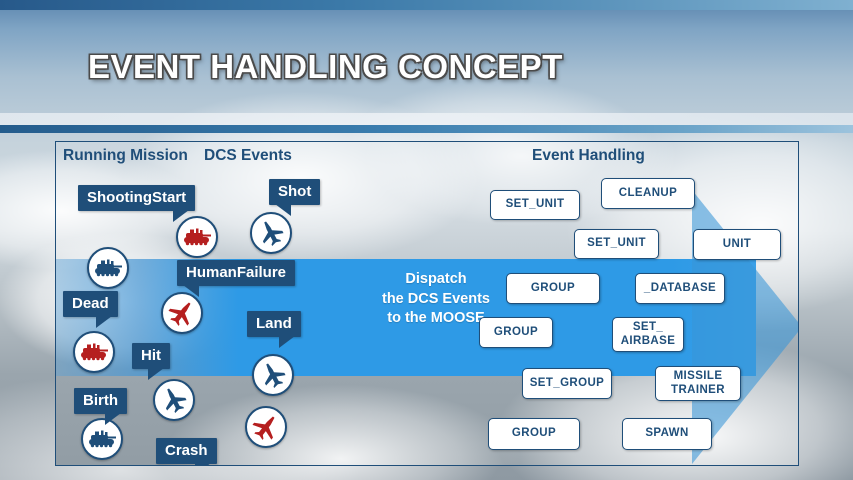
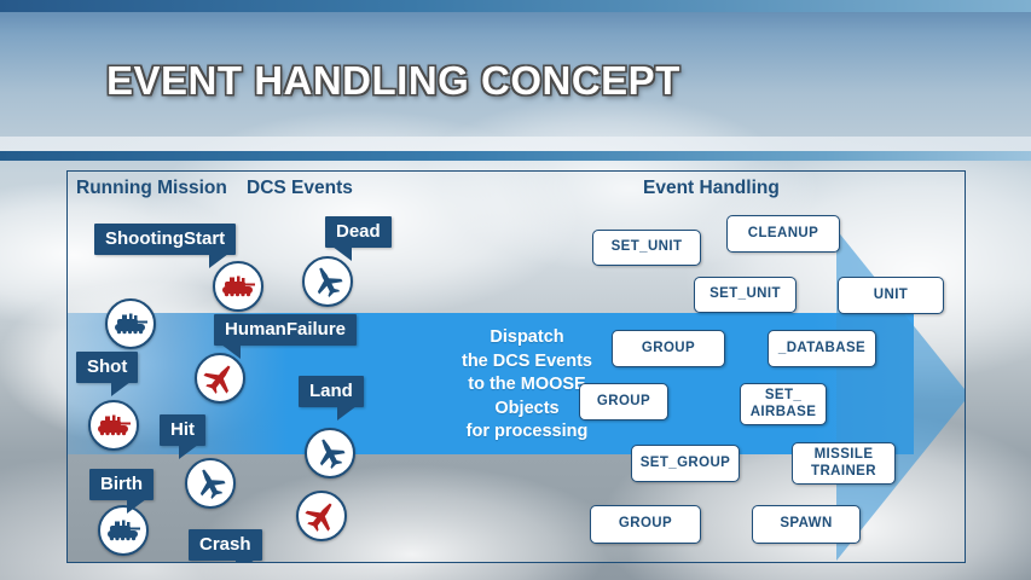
  EVENT HANDLING CONCEPT
  Dispatch
  the DCS Events
  to the MOOS
+ Objects
+ for processing
  Running Mission
  DCS Events
  Event Handling
  ShootingStart
- Shot
+ Dead
  HumanFailure
- Dead
+ Shot
  Land
  Hit
  Birth
  Crash
  SET_UNIT
  CLEANUP
  SET_UNIT
  UNIT
  GROUP
  _DATABASE
  GROUP
  SET_
  AIRBASE
  SET_GROUP
  MISSILE
  TRAINER
  GROUP
  SPAWN
